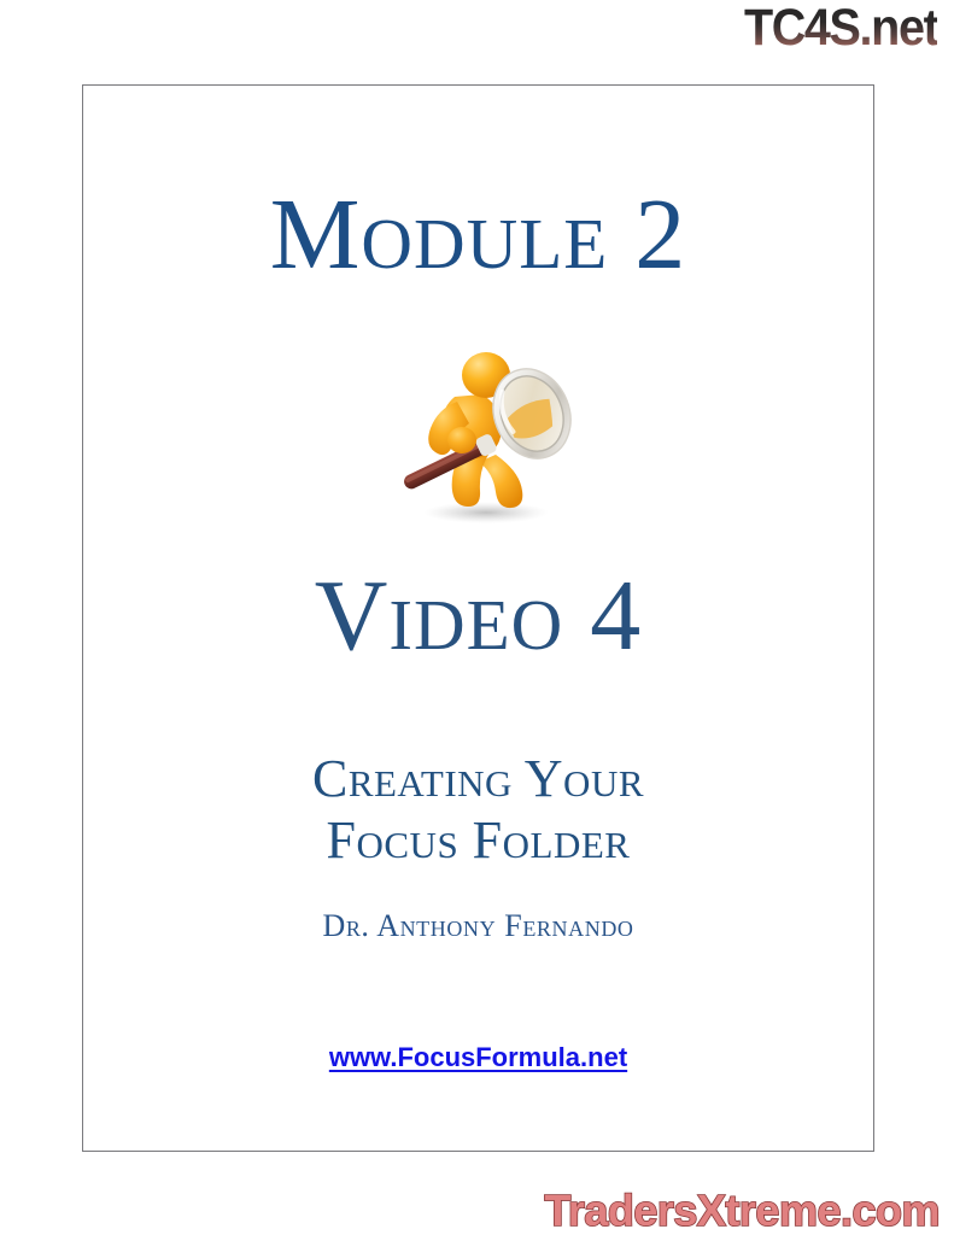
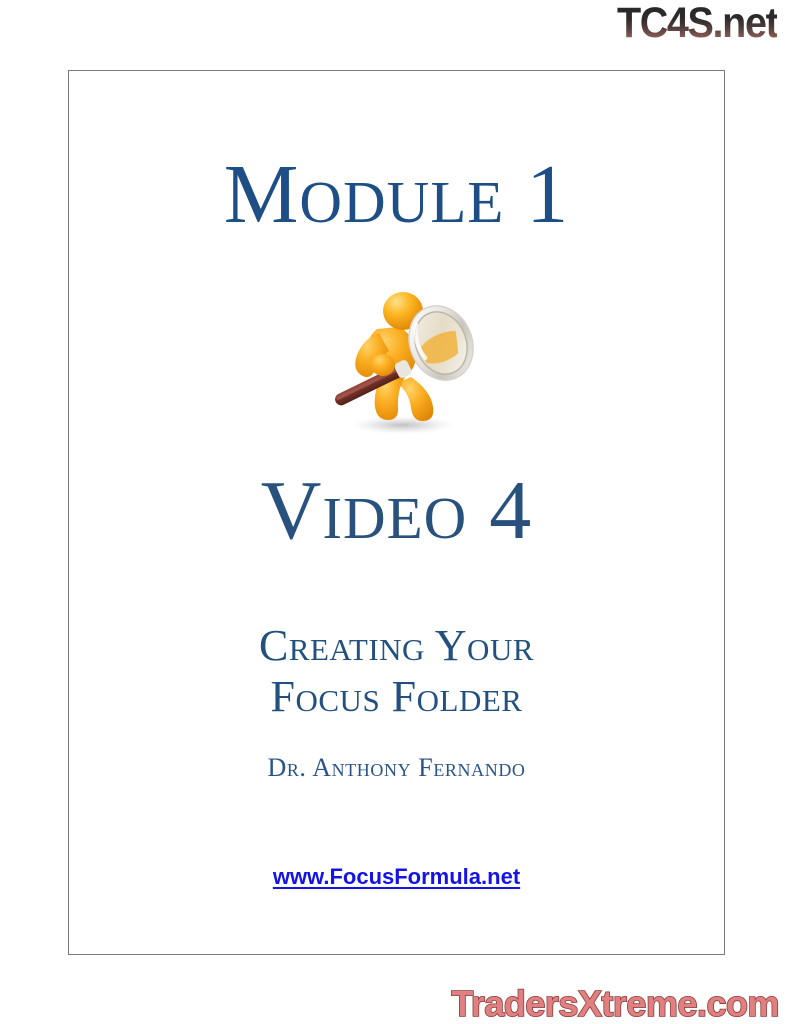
  TC4S.net
- Module 2
+ Module 1
  Video 4
  Creating Your
  Focus Folder
  Dr. Anthony Fernando
  www.FocusFormula.net
  TradersXtreme.com
